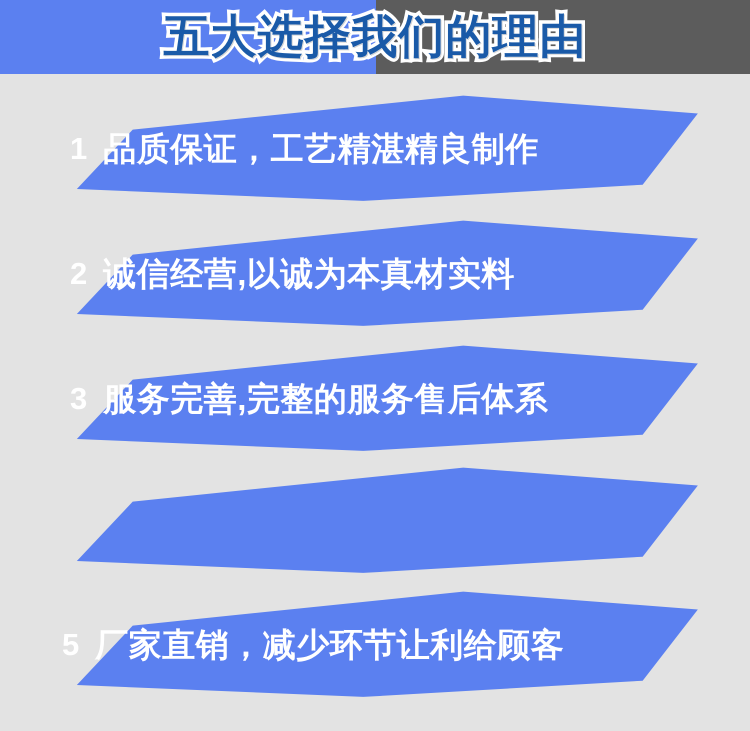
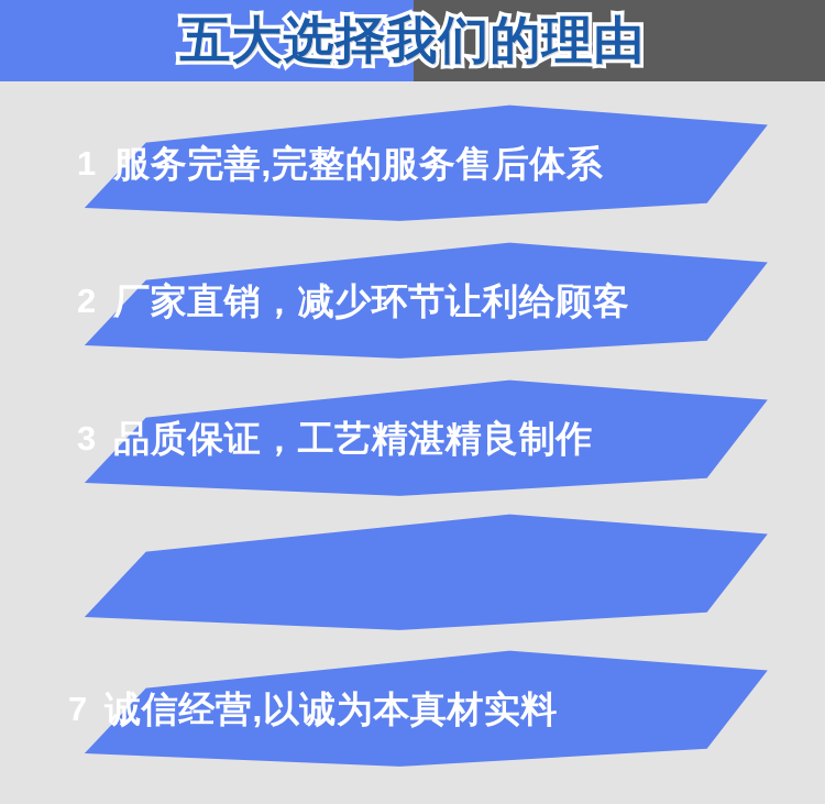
  五大选择我们的理由
  1
- 品质保证，工艺精湛精良制作
+ 服务完善,完整的服务售后体系
  2
- 诚信经营,以诚为本真材实料
+ 厂家直销，减少环节让利给顾客
  3
- 服务完善,完整的服务售后体系
+ 品质保证，工艺精湛精良制作
- 5
+ 7
- 厂家直销，减少环节让利给顾客
+ 诚信经营,以诚为本真材实料
